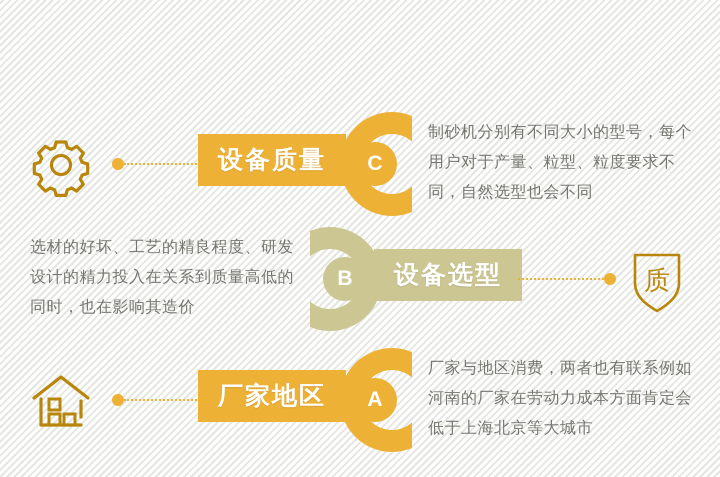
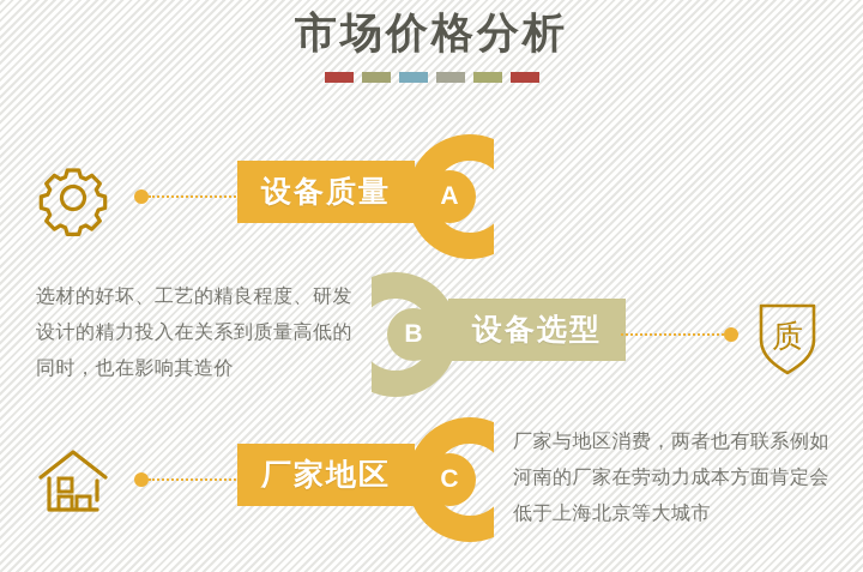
+ 市场价格分析
  设备质量
- C
+ A
- 制砂机分别有不同大小的型号，每个用户对于产量、粒型、粒度要求不同，自然选型也会不同
  选材的好坏、工艺的精良程度、研发设计的精力投入在关系到质量高低的同时，也在影响其造价
  设备选型
  B
  质
  厂家地区
- A
+ C
  厂家与地区消费，两者也有联系例如河南的厂家在劳动力成本方面肯定会低于上海北京等大城市
